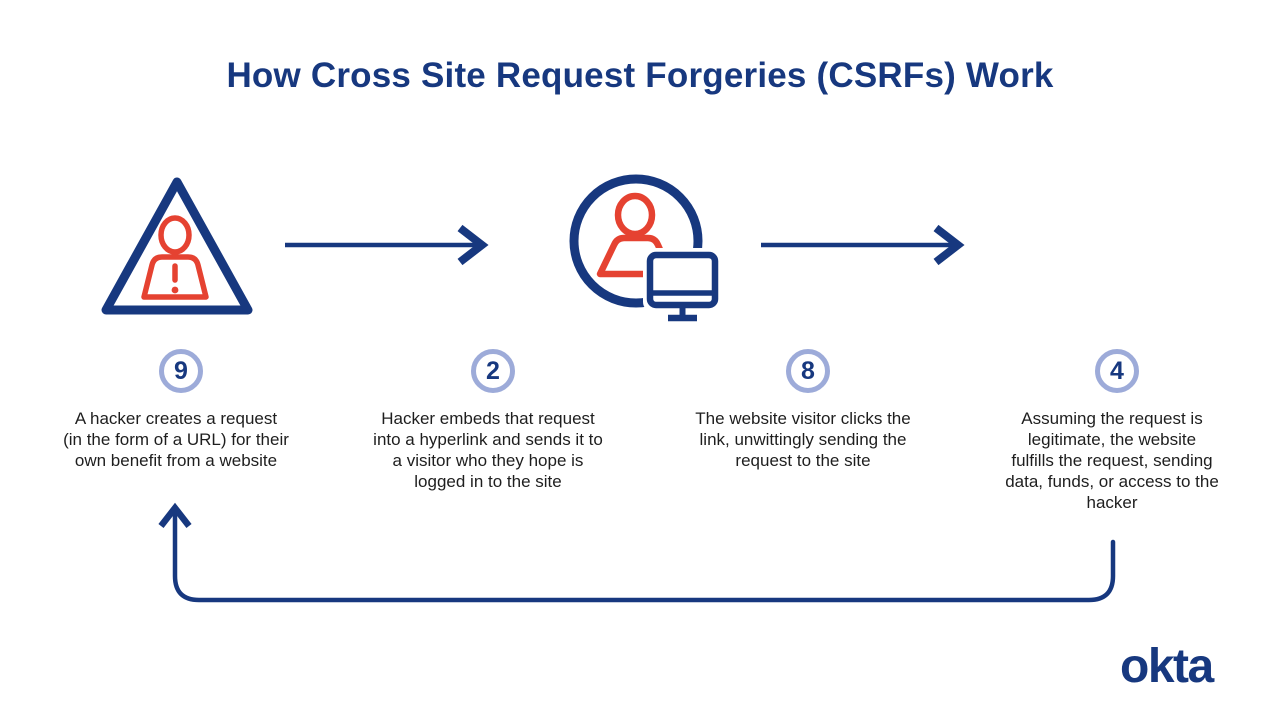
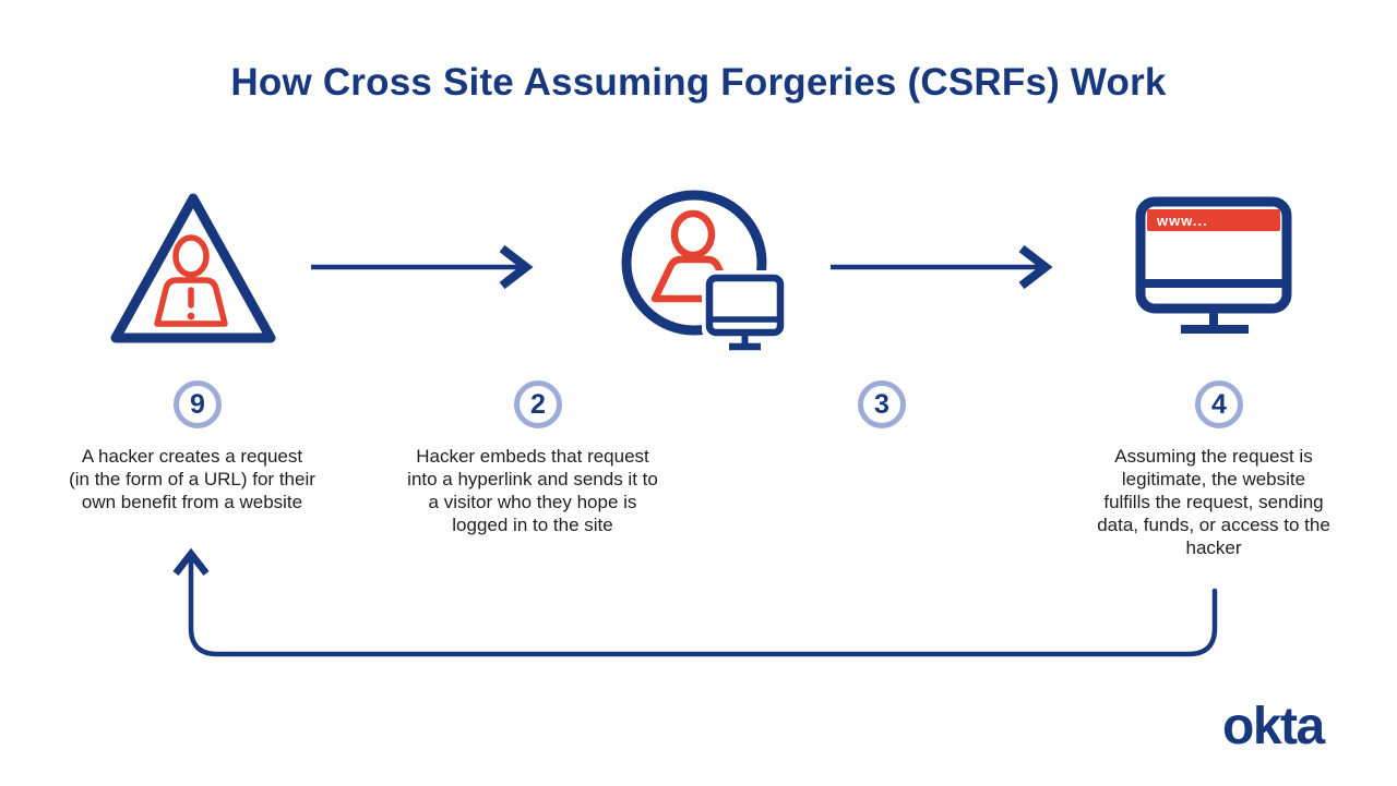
- How Cross Site Request Forgeries (CSRFs) Work
+ How Cross Site Assuming Forgeries (CSRFs) Work
+ www...
  9
  2
- 8
+ 3
  4
  A hacker creates a request
  (in the form of a URL) for their
  own benefit from a website
  Hacker embeds that request
  into a hyperlink and sends it to
  a visitor who they hope is
  logged in to the site
- The website visitor clicks the
- link, unwittingly sending the
- request to the site
  Assuming the request is
  legitimate, the website
  fulfills the request, sending
  data, funds, or access to the
  hacker
  okta
